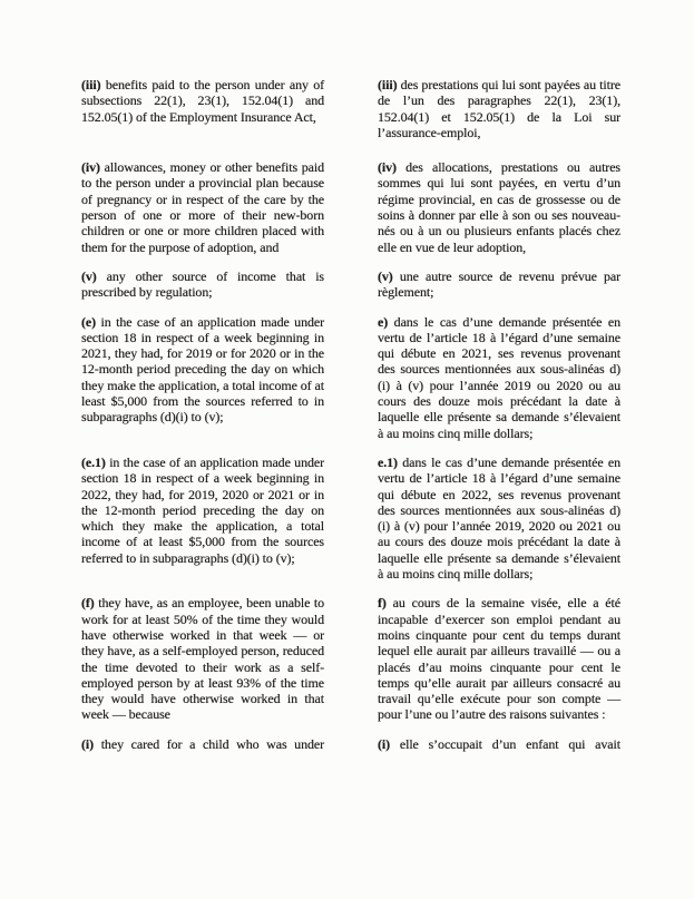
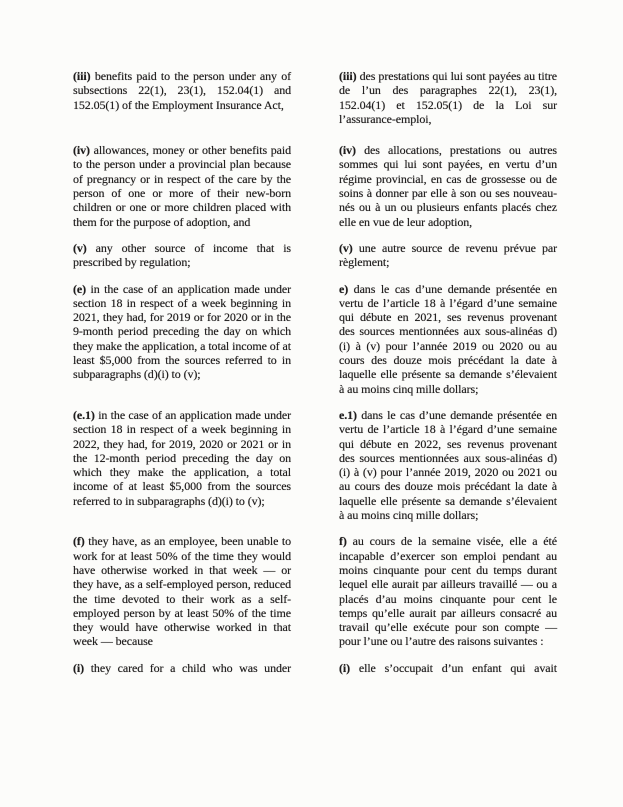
  (iii) benefits paid to the person under any of subsections 22(1), 23(1), 152.04(1) and 152.05(1) of the Employment Insurance Act,
  (iii) des prestations qui lui sont payées au titre de l’un des paragraphes 22(1), 23(1), 152.04(1) et 152.05(1) de la Loi sur l’assurance-emploi,
  (iv) allowances, money or other benefits paid to the person under a provincial plan because of pregnancy or in respect of the care by the person of one or more of their new-born children or one or more children placed with them for the purpose of adoption, and
  (iv) des allocations, prestations ou autres sommes qui lui sont payées, en vertu d’un régime provincial, en cas de grossesse ou de soins à donner par elle à son ou ses nouveau-nés ou à un ou plusieurs enfants placés chez elle en vue de leur adoption,
  (v) any other source of income that is prescribed by regulation;
  (v) une autre source de revenu prévue par règlement;
- (e) in the case of an application made under section 18 in respect of a week beginning in 2021, they had, for 2019 or for 2020 or in the 12-month period preceding the day on which they make the application, a total income of at least $5,000 from the sources referred to in subparagraphs (d)(i) to (v);
+ (e) in the case of an application made under section 18 in respect of a week beginning in 2021, they had, for 2019 or for 2020 or in the 9-month period preceding the day on which they make the application, a total income of at least $5,000 from the sources referred to in subparagraphs (d)(i) to (v);
  e) dans le cas d’une demande présentée en vertu de l’article 18 à l’égard d’une semaine qui débute en 2021, ses revenus provenant des sources mentionnées aux sous-alinéas d)(i) à (v) pour l’année 2019 ou 2020 ou au cours des douze mois précédant la date à laquelle elle présente sa demande s’élevaient à au moins cinq mille dollars;
  (e.1) in the case of an application made under section 18 in respect of a week beginning in 2022, they had, for 2019, 2020 or 2021 or in the 12-month period preceding the day on which they make the application, a total income of at least $5,000 from the sources referred to in subparagraphs (d)(i) to (v);
  e.1) dans le cas d’une demande présentée en vertu de l’article 18 à l’égard d’une semaine qui débute en 2022, ses revenus provenant des sources mentionnées aux sous-alinéas d)(i) à (v) pour l’année 2019, 2020 ou 2021 ou au cours des douze mois précédant la date à laquelle elle présente sa demande s’élevaient à au moins cinq mille dollars;
- (f) they have, as an employee, been unable to work for at least 50% of the time they would have otherwise worked in that week — or they have, as a self-employed person, reduced the time devoted to their work as a self-employed person by at least 93% of the time they would have otherwise worked in that week — because
+ (f) they have, as an employee, been unable to work for at least 50% of the time they would have otherwise worked in that week — or they have, as a self-employed person, reduced the time devoted to their work as a self-employed person by at least 50% of the time they would have otherwise worked in that week — because
  f) au cours de la semaine visée, elle a été incapable d’exercer son emploi pendant au moins cinquante pour cent du temps durant lequel elle aurait par ailleurs travaillé — ou a placés d’au moins cinquante pour cent le temps qu’elle aurait par ailleurs consacré au travail qu’elle exécute pour son compte — pour l’une ou l’autre des raisons suivantes :
  (i) they cared for a child who was under
  (i) elle s’occupait d’un enfant qui avait
